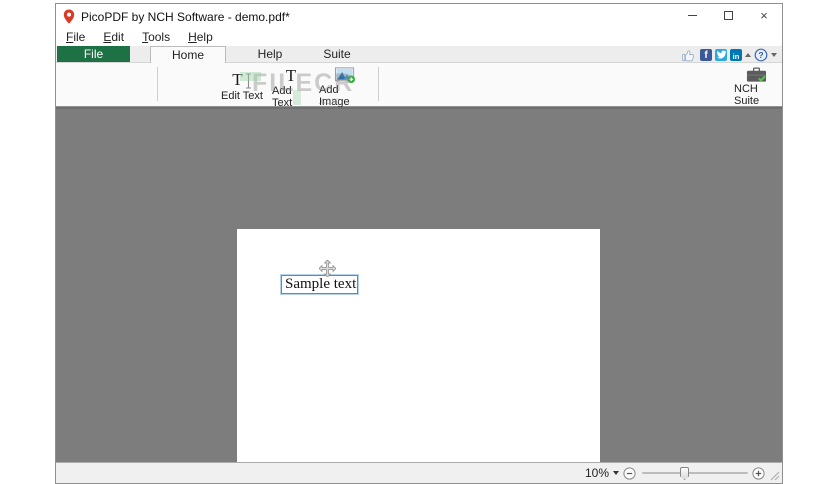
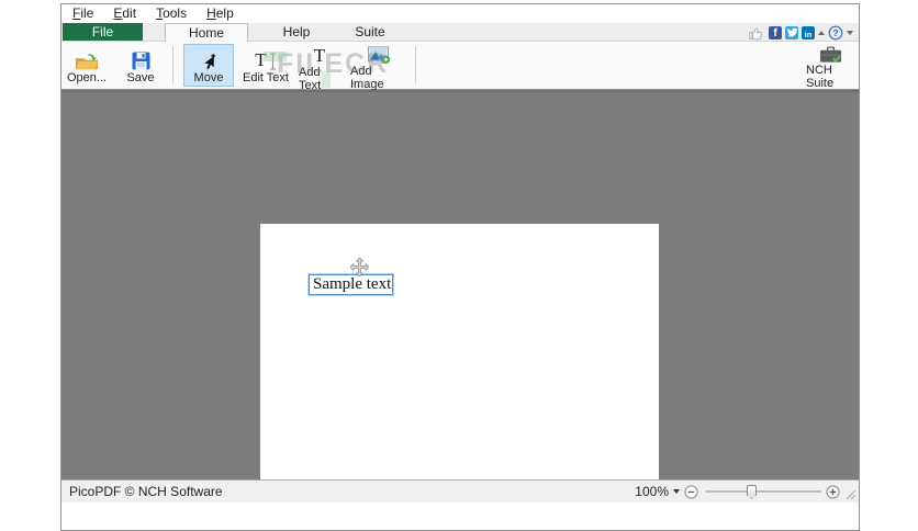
- PicoPDF by NCH Software - demo.pdf*
- ×
  File
  Edit
  Tools
  Help
  File
  Home
  Help
  Suite
  f
  in
  ?
+ Open...
+ Save
+ Move
  T
  Edit Text
  T
  Add Text
  Add Image
  NCH Suite
  FILECR
  .com
  Sample text
+ PicoPDF © NCH Software
- 10%
+ 100%
